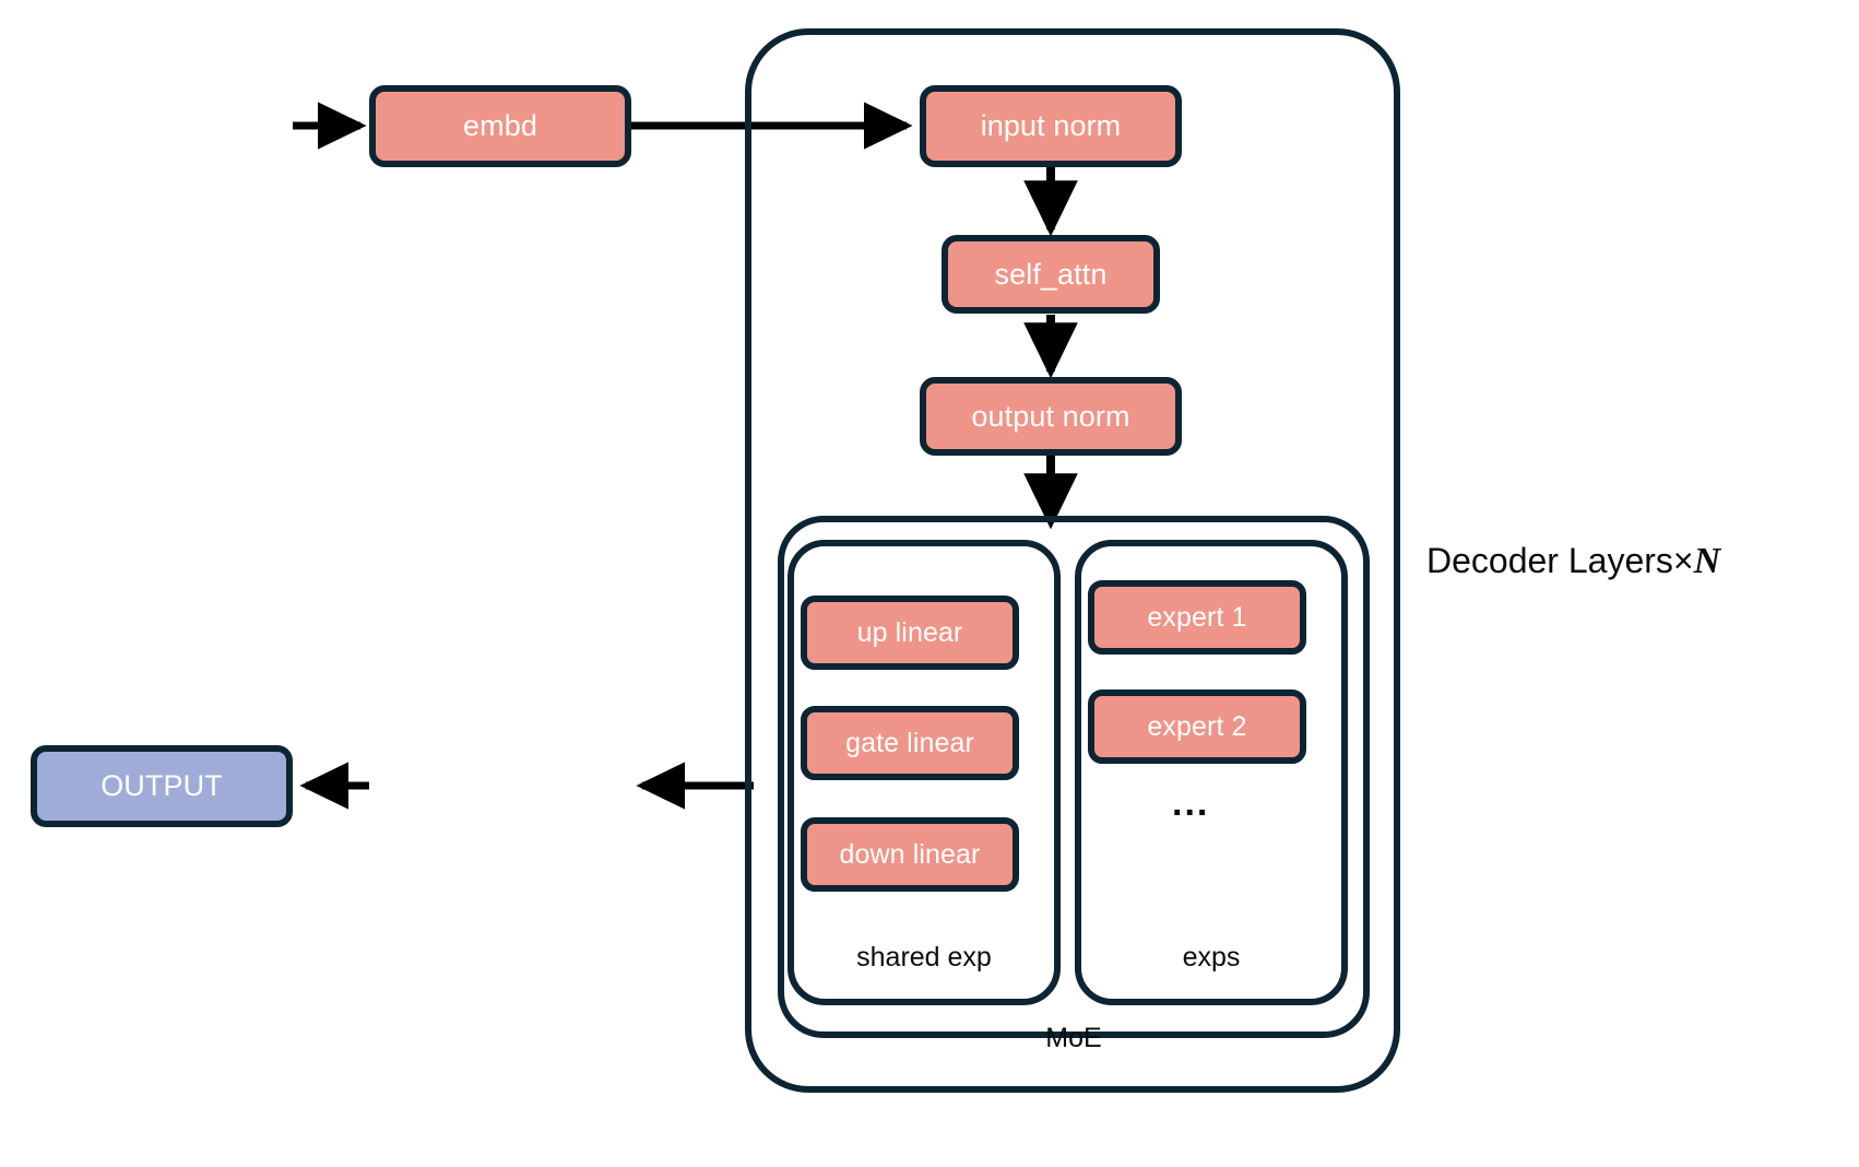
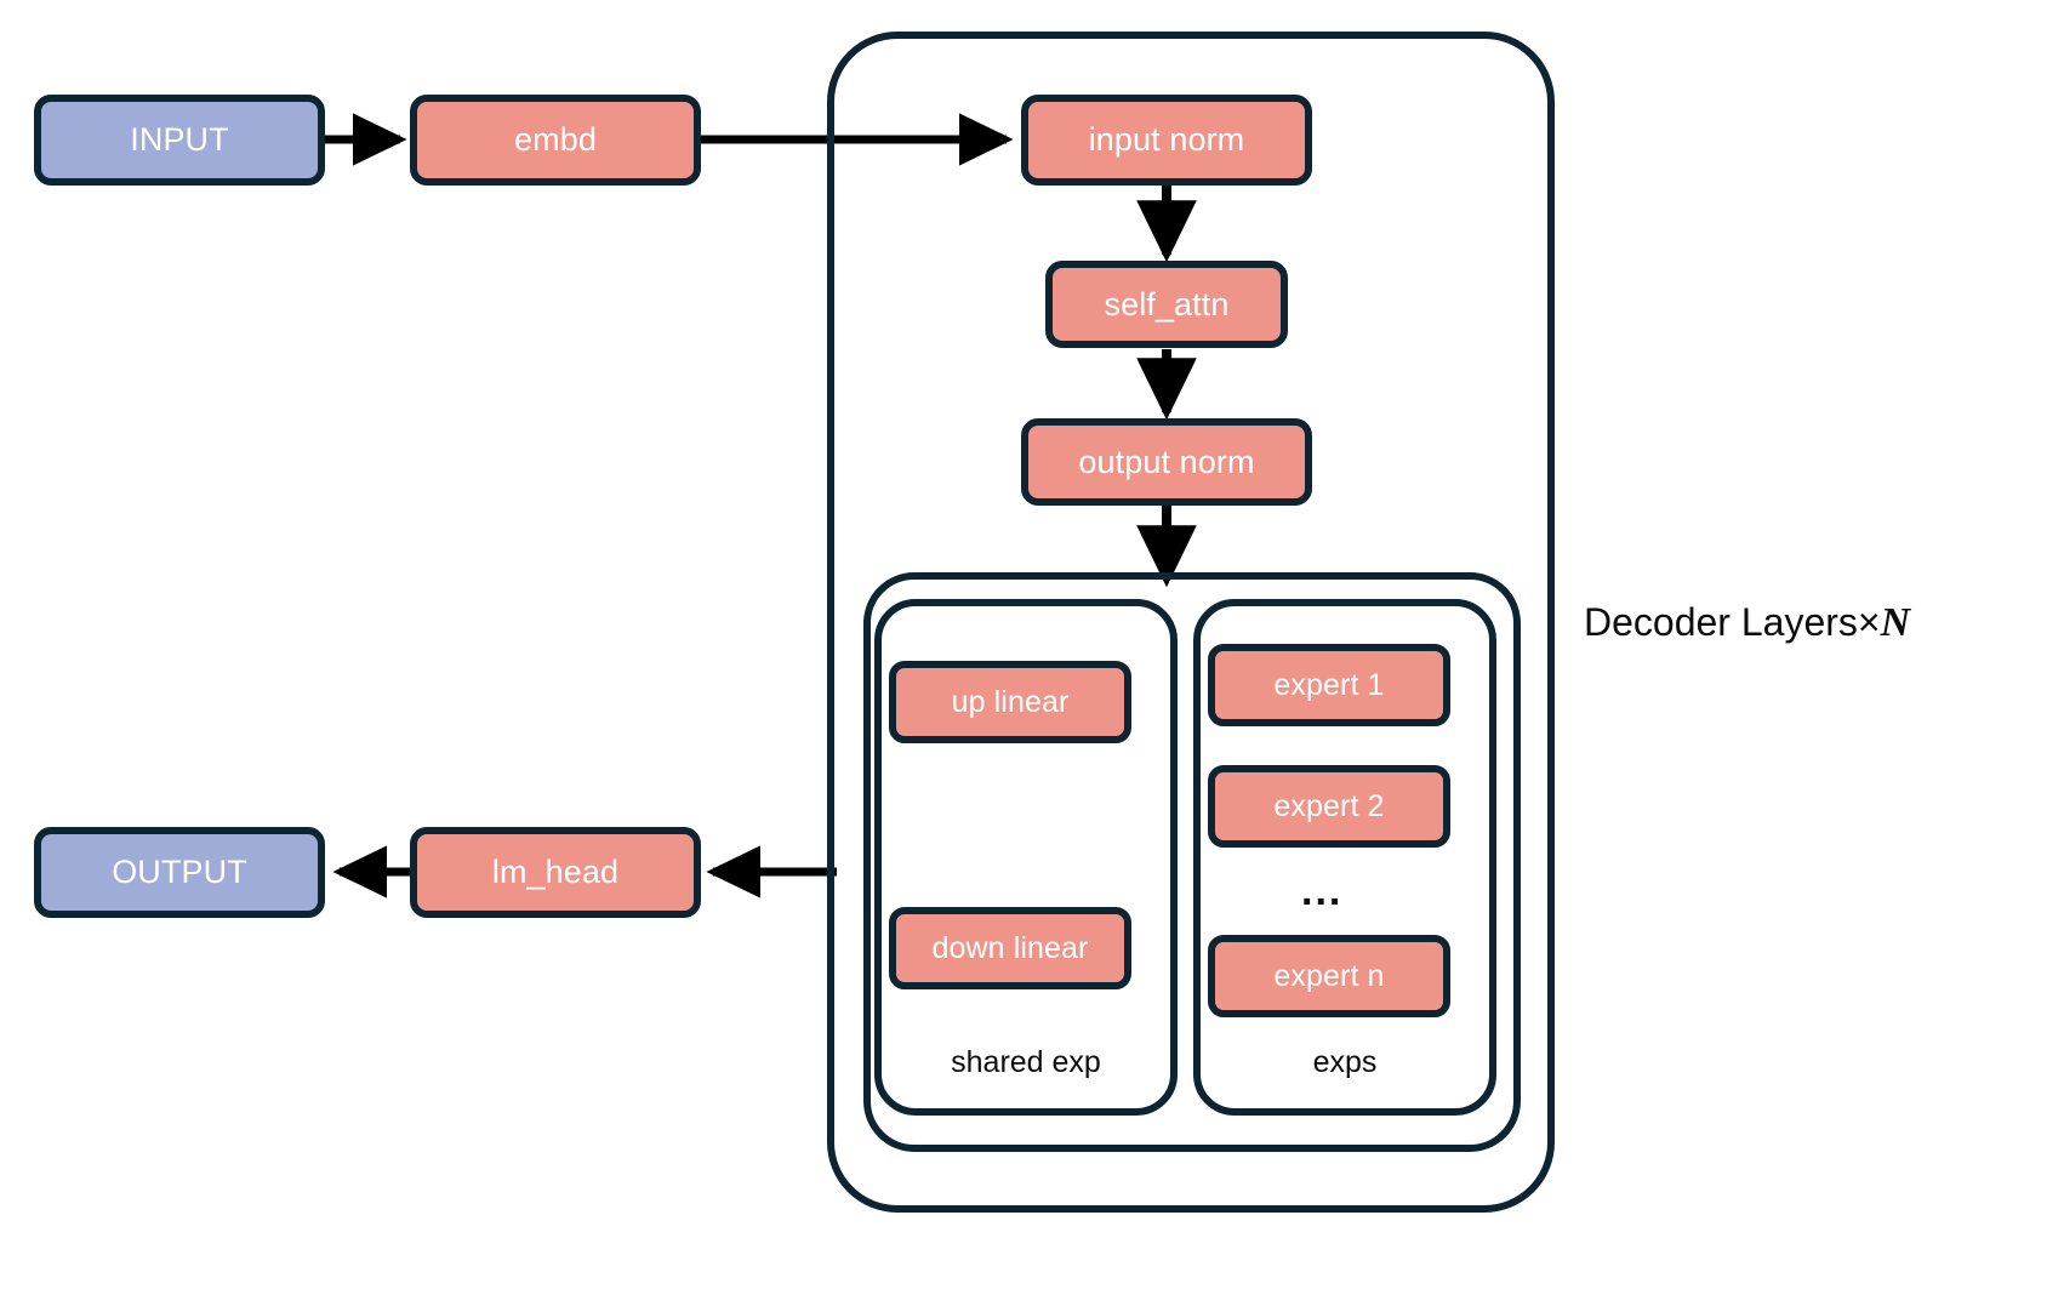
- MoE
  shared exp
  exps
+ INPUT
  embd
  input norm
  self_attn
  output norm
  up linear
- gate linear
  down linear
  expert 1
  expert 2
  ...
+ expert n
+ lm_head
  OUTPUT
  Decoder Layers×N
